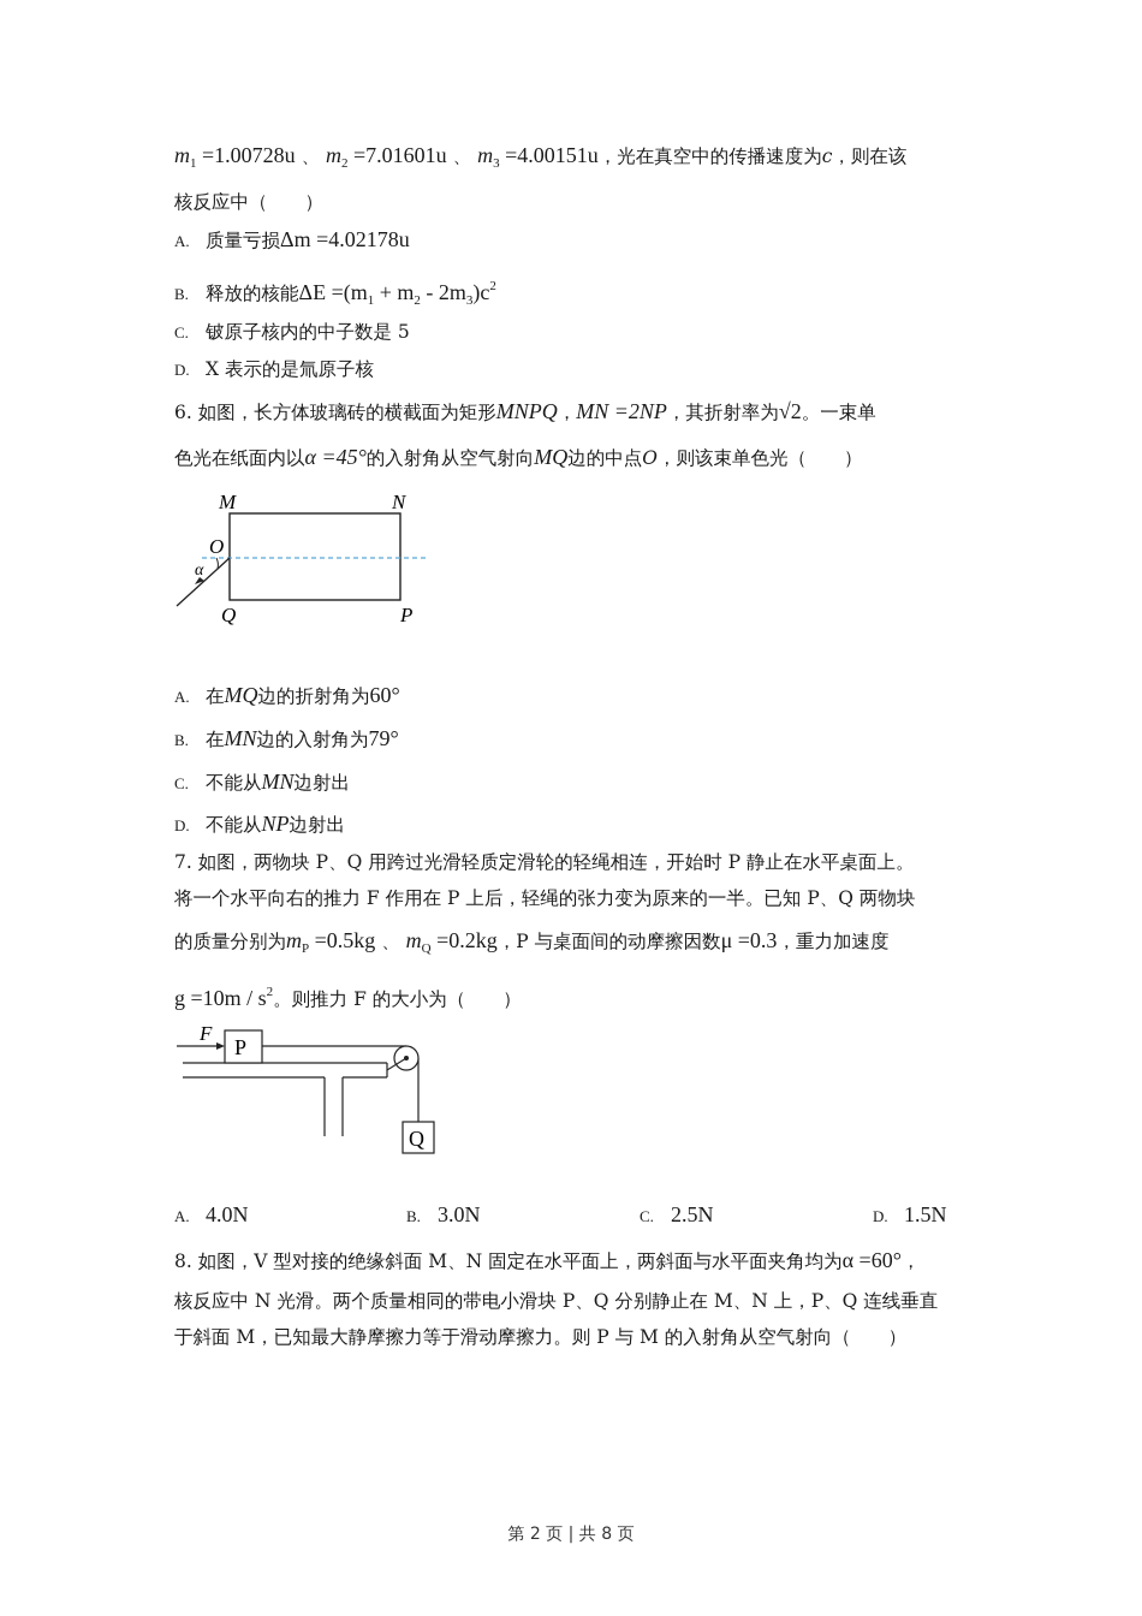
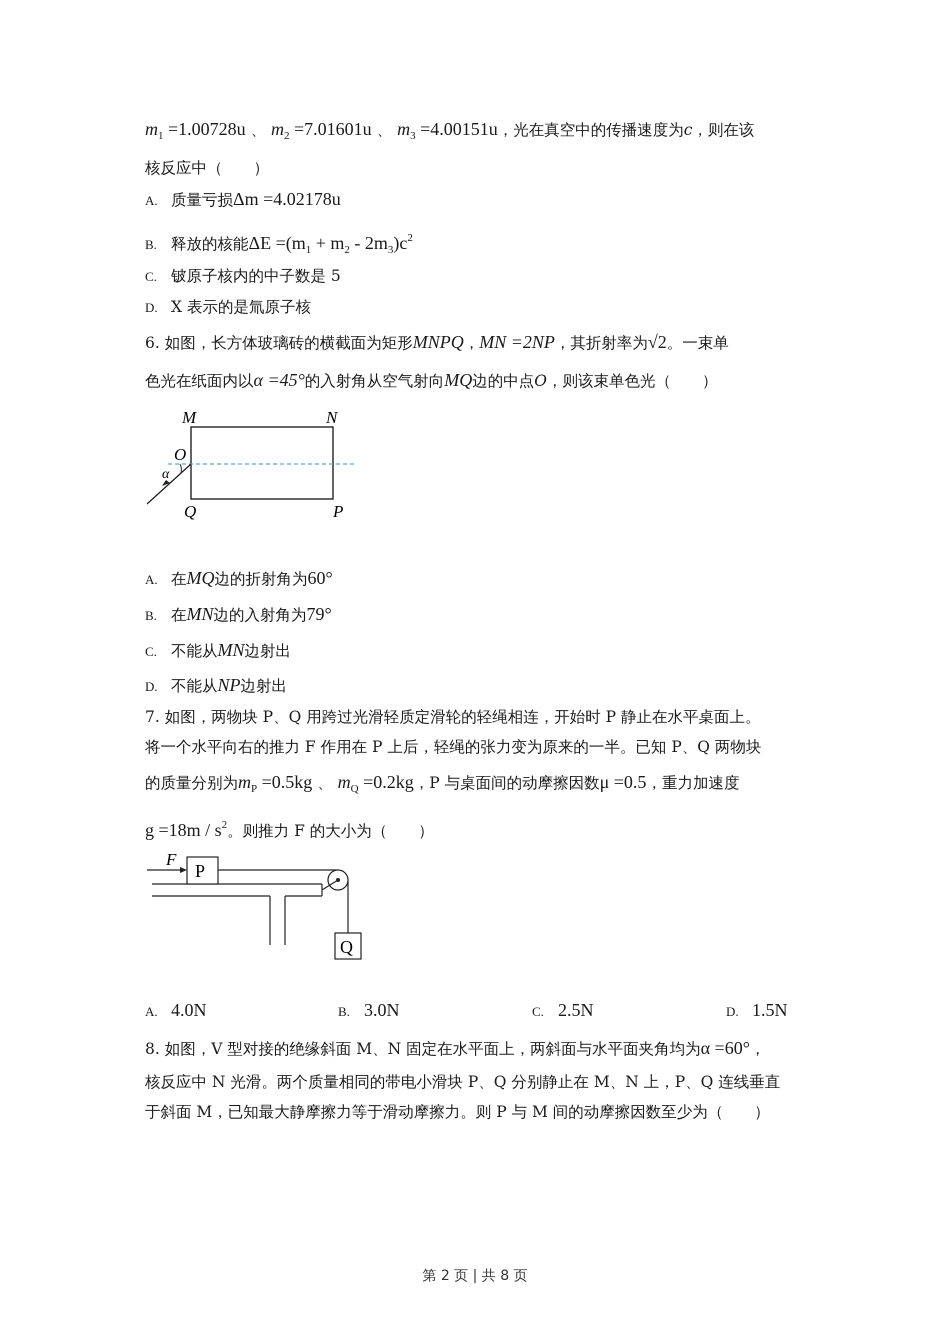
  m1 =1.00728u 、 m2 =7.01601u 、 m3 =4.00151u，光在真空中的传播速度为c，则在该
  核反应中（ ）
  A. 质量亏损Δm =4.02178u
  B. 释放的核能ΔE =(m1 + m2 - 2m3)c2
  C. 铍原子核内的中子数是 5
  D. X 表示的是氚原子核
  6. 如图，长方体玻璃砖的横截面为矩形MNPQ，MN =2NP，其折射率为√2。一束单
  色光在纸面内以α =45°的入射角从空气射向MQ边的中点O，则该束单色光（ ）
  M
  N
  O
  α
  Q
  P
  A. 在MQ边的折射角为60°
  B. 在MN边的入射角为79°
  C. 不能从MN边射出
  D. 不能从NP边射出
  7. 如图，两物块 P、Q 用跨过光滑轻质定滑轮的轻绳相连，开始时 P 静止在水平桌面上。
  将一个水平向右的推力 F 作用在 P 上后，轻绳的张力变为原来的一半。已知 P、Q 两物块
- 的质量分别为mP =0.5kg 、 mQ =0.2kg，P 与桌面间的动摩擦因数μ =0.3，重力加速度
+ 的质量分别为mP =0.5kg 、 mQ =0.2kg，P 与桌面间的动摩擦因数μ =0.5，重力加速度
- g =10m / s2。则推力 F 的大小为（ ）
+ g =18m / s2。则推力 F 的大小为（ ）
  P
  F
  Q
  A. 4.0N
  B. 3.0N
  C. 2.5N
  D. 1.5N
  8. 如图，V 型对接的绝缘斜面 M、N 固定在水平面上，两斜面与水平面夹角均为α =60°，
  核反应中 N 光滑。两个质量相同的带电小滑块 P、Q 分别静止在 M、N 上，P、Q 连线垂直
- 于斜面 M，已知最大静摩擦力等于滑动摩擦力。则 P 与 M 的入射角从空气射向（ ）
+ 于斜面 M，已知最大静摩擦力等于滑动摩擦力。则 P 与 M 间的动摩擦因数至少为（ ）
  第 2 页 | 共 8 页
